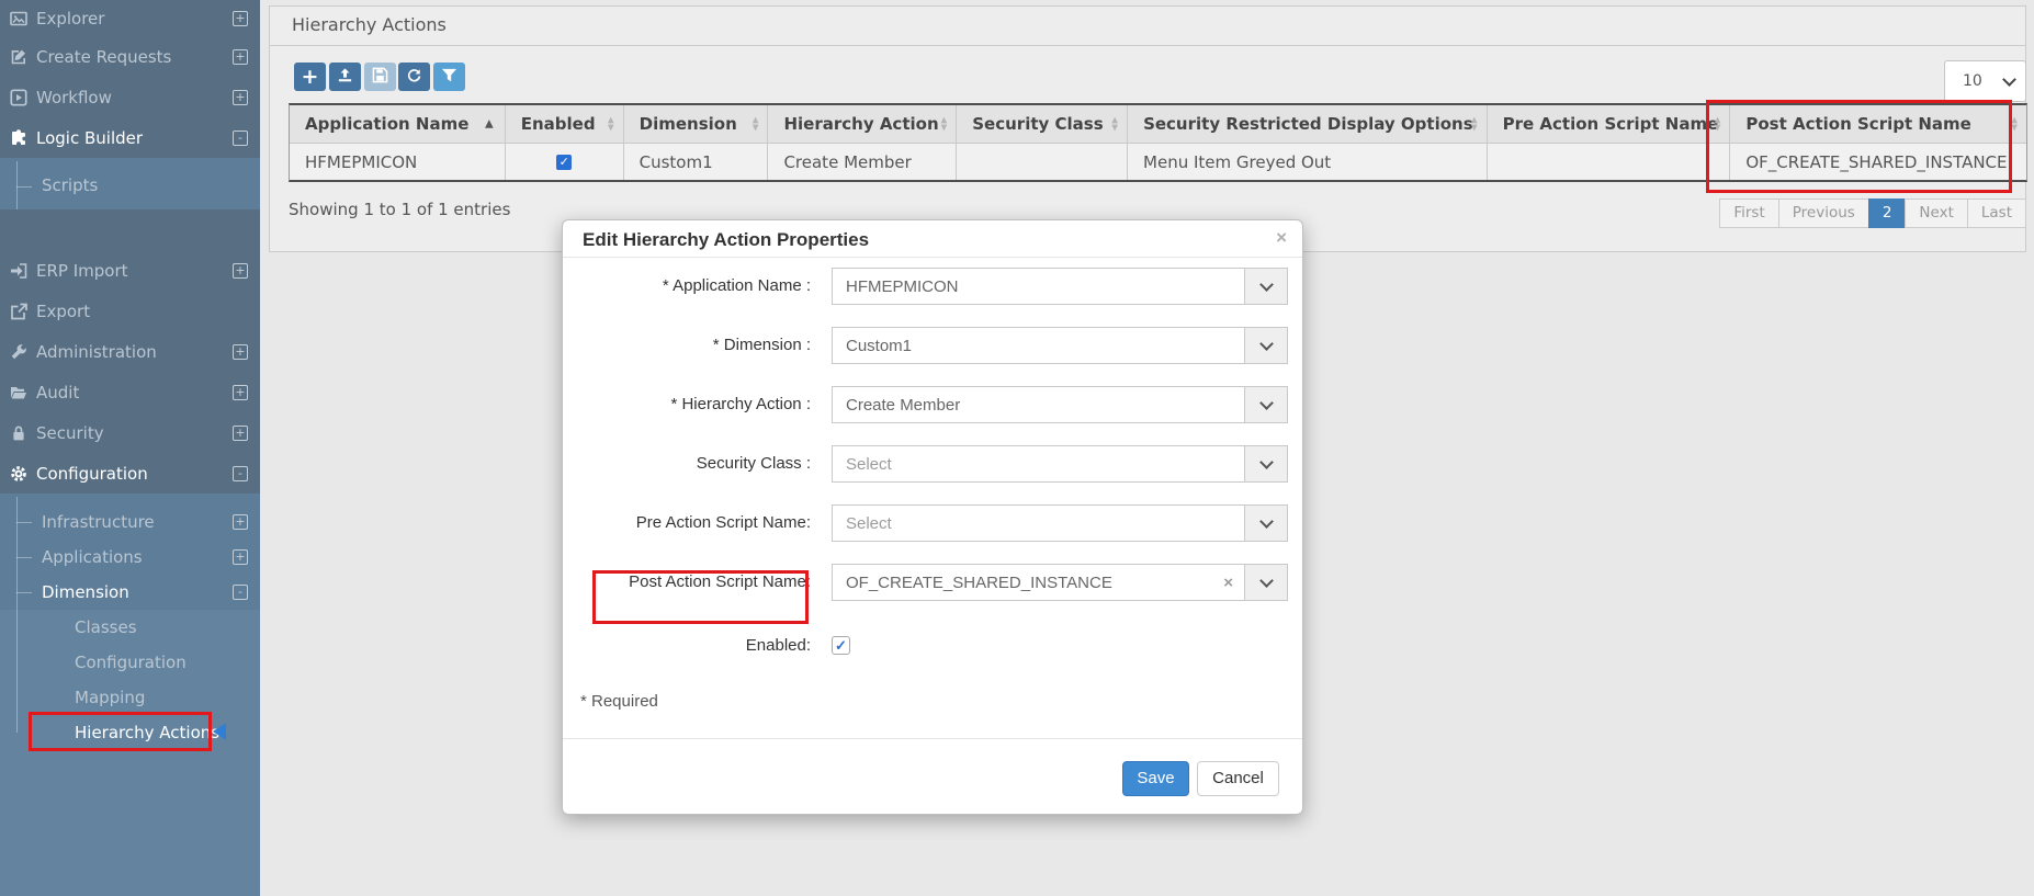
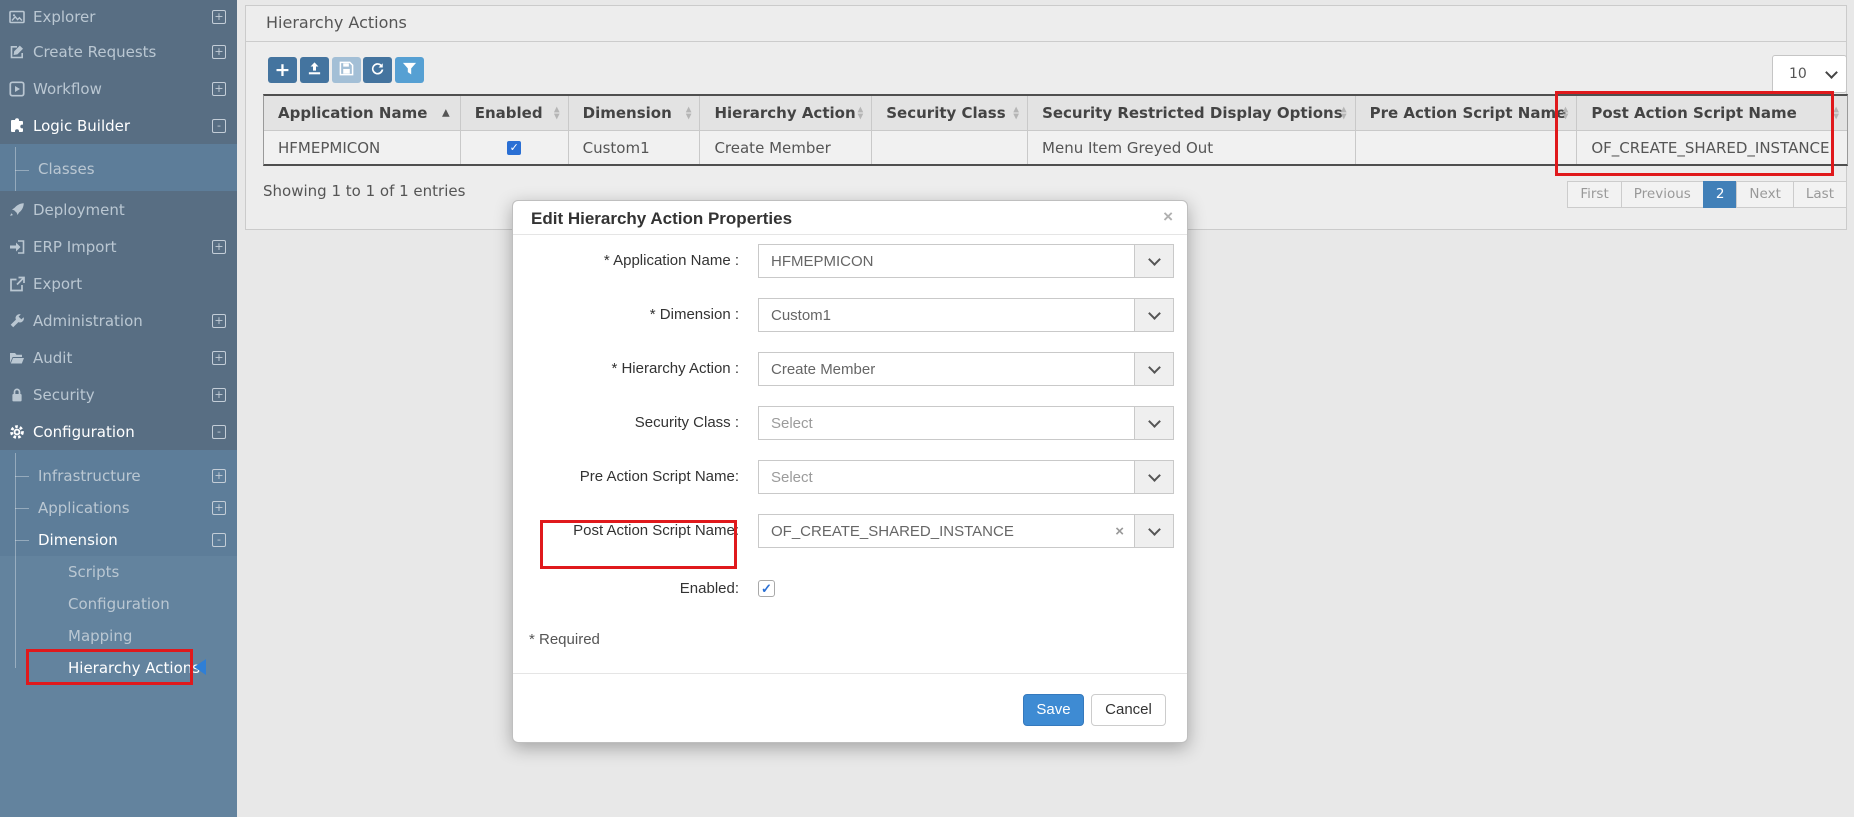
  Explorer
  +
  Create Requests
  +
  Workflow
  +
  Logic Builder
  -
- Scripts
+ Classes
+ Deployment
  ERP Import
  +
  Export
  Administration
  +
  Audit
  +
  Security
  +
  Configuration
  -
  Infrastructure
  +
  Applications
  +
  Dimension
  -
- Classes
+ Scripts
  Configuration
  Mapping
  Hierarchy Actions
  Hierarchy Actions
  +
  10
  Application Name
  ▲
  Enabled
  ▲
  ▼
  Dimension
  ▲
  ▼
  Hierarchy Action
  ▲
  ▼
  Security Class
  ▲
  ▼
  Security Restricted Display Options
  ▲
  ▼
  Pre Action Script Name
  ▲
  ▼
  Post Action Script Name
  ▲
  ▼
  HFMEPMICON
  ✓
  Custom1
  Create Member
  Menu Item Greyed Out
  OF_CREATE_SHARED_INSTANCE
  Showing 1 to 1 of 1 entries
  First
  Previous
  2
  Next
  Last
  Edit Hierarchy Action Properties
  ×
  * Application Name :
  HFMEPMICON
  * Dimension :
  Custom1
  * Hierarchy Action :
  Create Member
  Security Class :
  Select
  Pre Action Script Name:
  Select
  Post Action Script Name:
  OF_CREATE_SHARED_INSTANCE
  ×
  Enabled:
  ✓
  * Required
  Save
  Cancel
